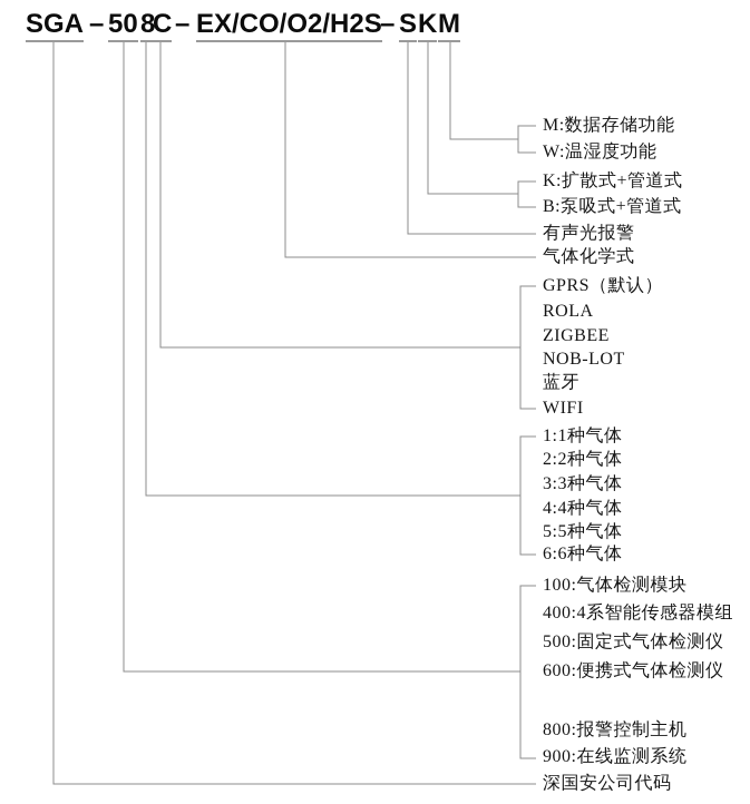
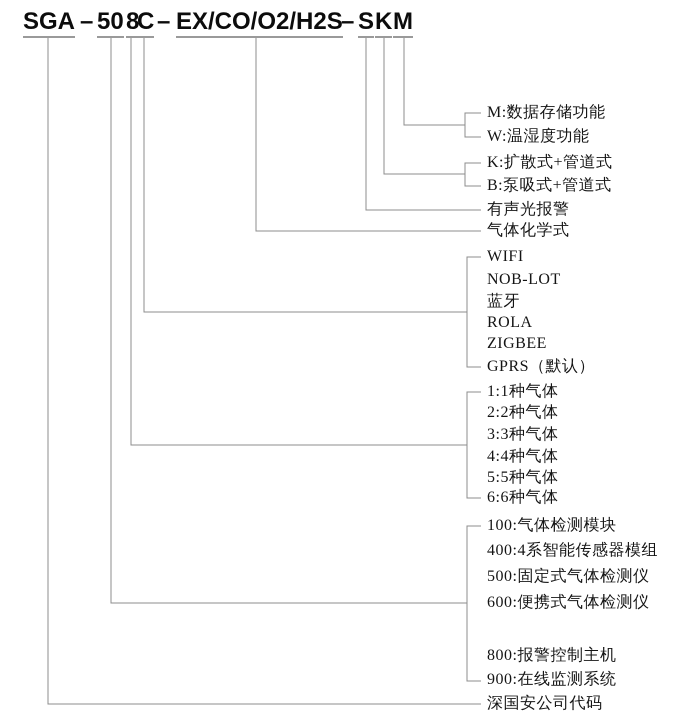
  SGA
  –
  50
  8
  C
  –
  EX/CO/O2/H2S
  –
  S
  K
  M
  M:数据存储功能
  W:温湿度功能
  K:扩散式+管道式
  B:泵吸式+管道式
  有声光报警
  气体化学式
- GPRS（默认）
+ WIFI
- ROLA
+ NOB-LOT
- ZIGBEE
+ 蓝牙
- NOB-LOT
+ ROLA
- 蓝牙
+ ZIGBEE
- WIFI
+ GPRS（默认）
  1:1种气体
  2:2种气体
  3:3种气体
  4:4种气体
  5:5种气体
  6:6种气体
  100:气体检测模块
  400:4系智能传感器模组
  500:固定式气体检测仪
  600:便携式气体检测仪
  800:报警控制主机
  900:在线监测系统
  深国安公司代码
